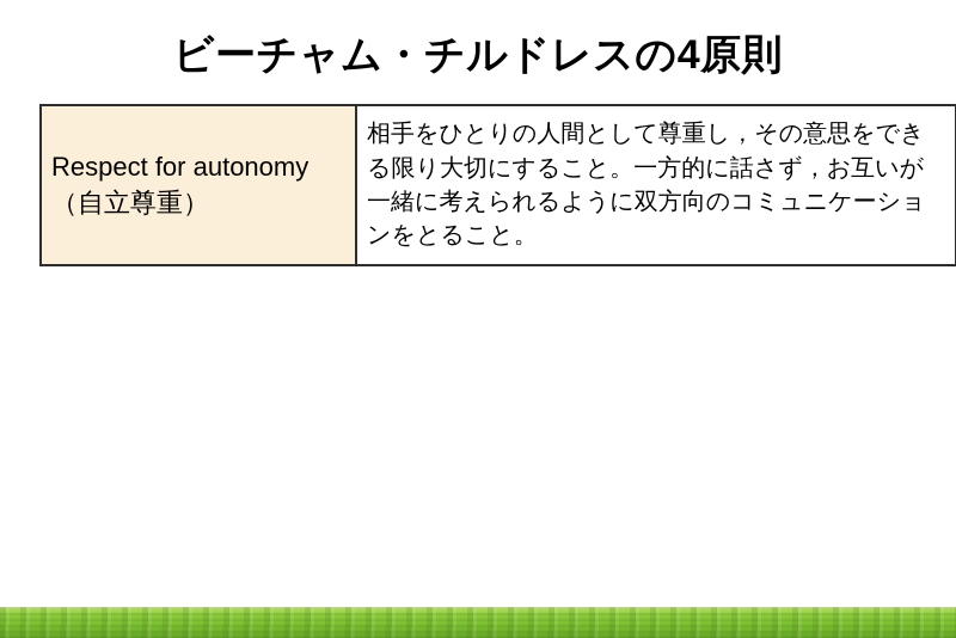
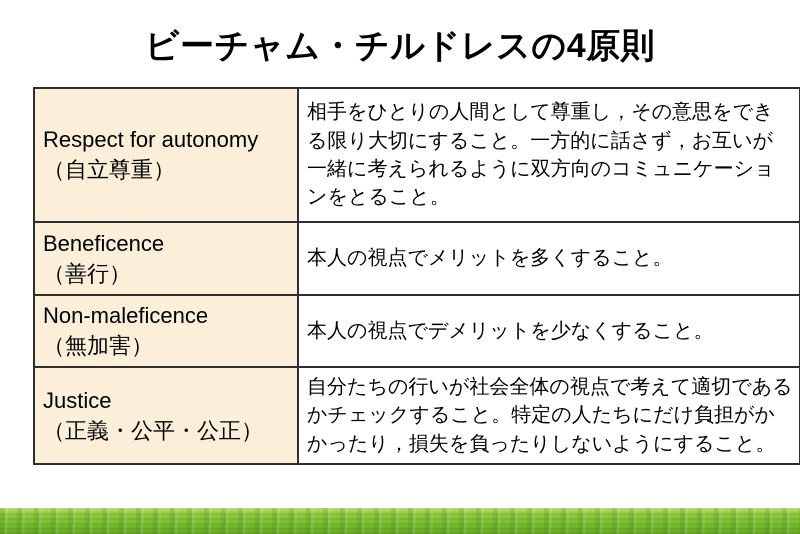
  ビーチャム・チルドレスの4原則
  Respect for autonomy （自立尊重）	相手をひとりの人間として尊重し，その意思をできる限り大切にすること。一方的に話さず，お互いが一緒に考えられるように双方向のコミュニケーションをとること。
+ Beneficence （善行）	本人の視点でメリットを多くすること。
+ Non-maleficence （無加害）	本人の視点でデメリットを少なくすること。
+ Justice （正義・公平・公正）	自分たちの行いが社会全体の視点で考えて適切であるかチェックすること。特定の人たちにだけ負担がかかったり，損失を負ったりしないようにすること。
